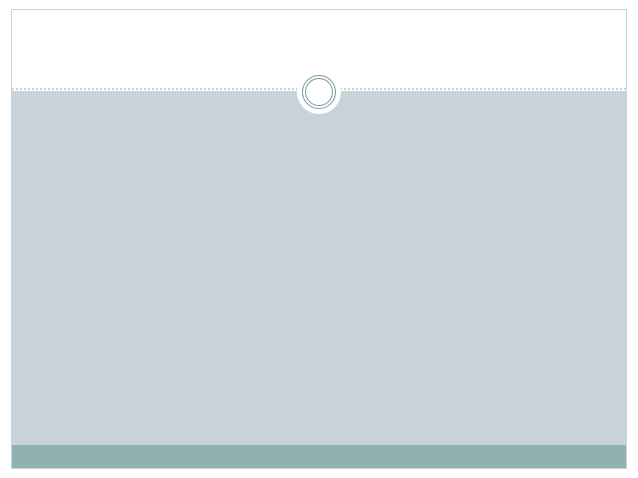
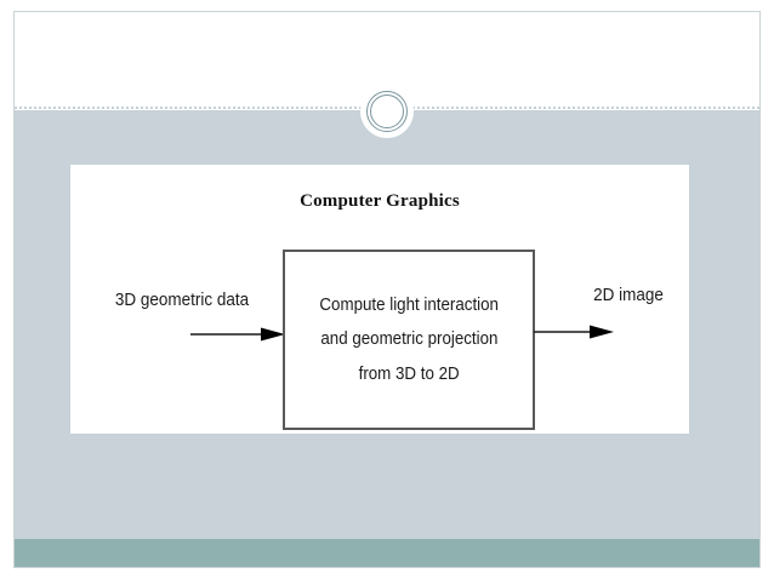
+ Computer Graphics
+ 3D geometric data
+ Compute light interaction
+ and geometric projection
+ from 3D to 2D
+ 2D image
